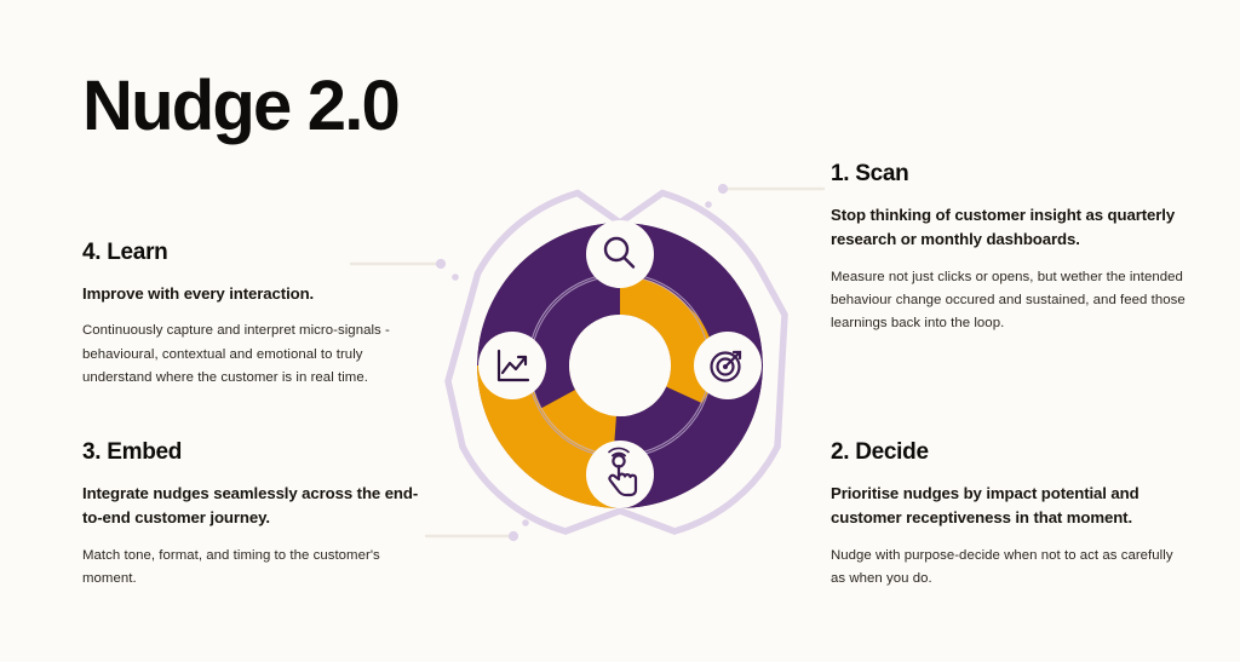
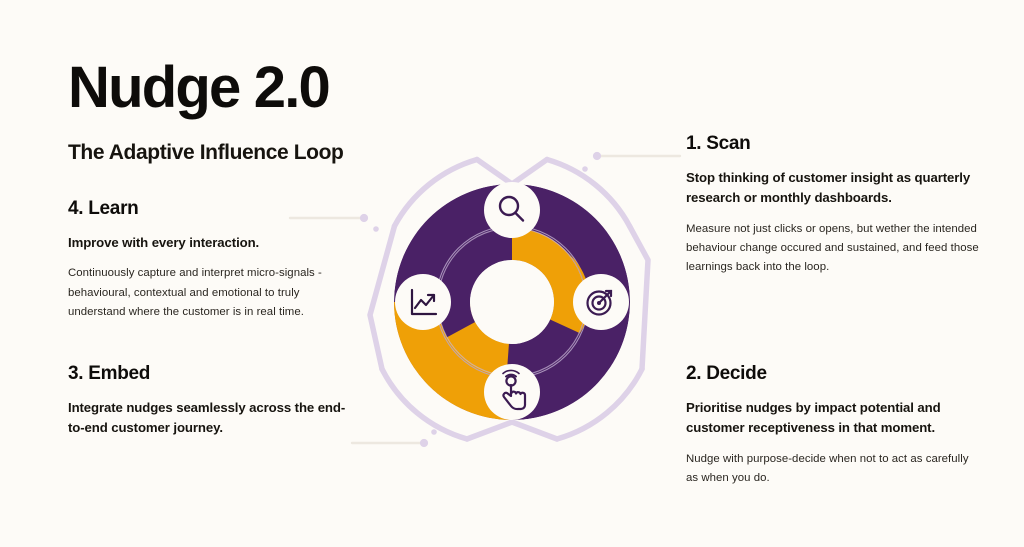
  Nudge 2.0
+ The Adaptive Influence Loop
  1. Scan
  Stop thinking of customer insight as quarterly research or monthly dashboards.
  Measure not just clicks or opens, but wether the intended behaviour change occured and sustained, and feed those learnings back into the loop.
  2. Decide
  Prioritise nudges by impact potential and customer receptiveness in that moment.
  Nudge with purpose-decide when not to act as carefully as when you do.
  3. Embed
  Integrate nudges seamlessly across the end-to-end customer journey.
- Match tone, format, and timing to the customer's moment.
  4. Learn
  Improve with every interaction.
  Continuously capture and interpret micro-signals - behavioural, contextual and emotional to truly understand where the customer is in real time.
